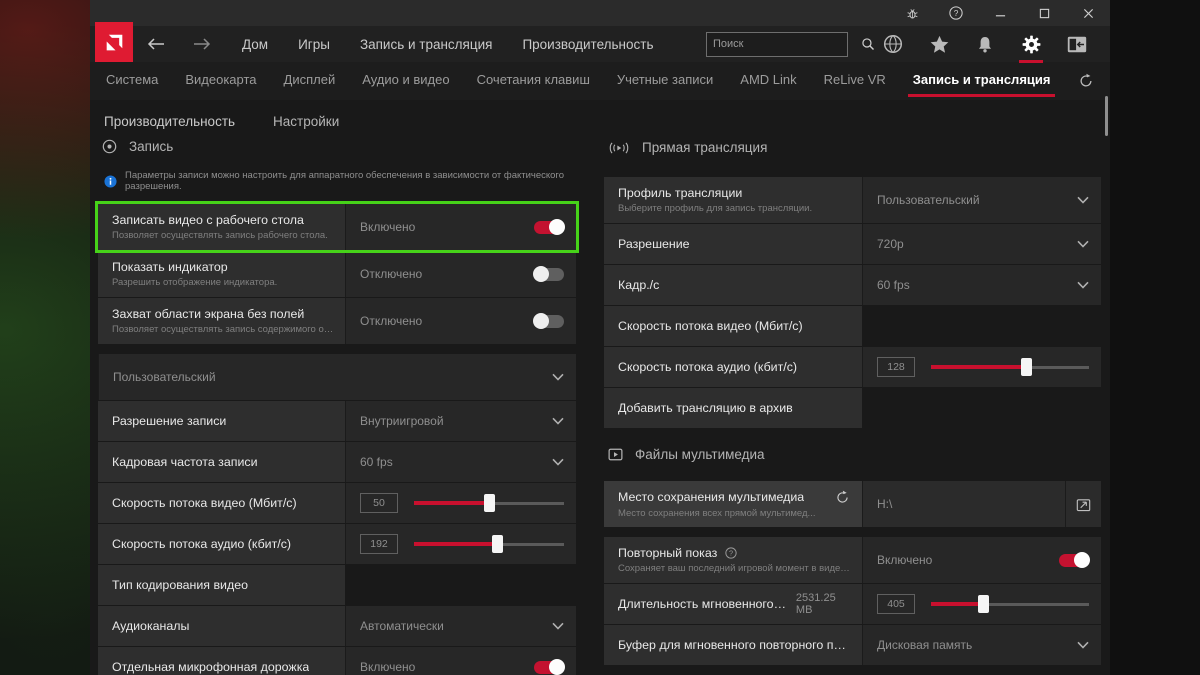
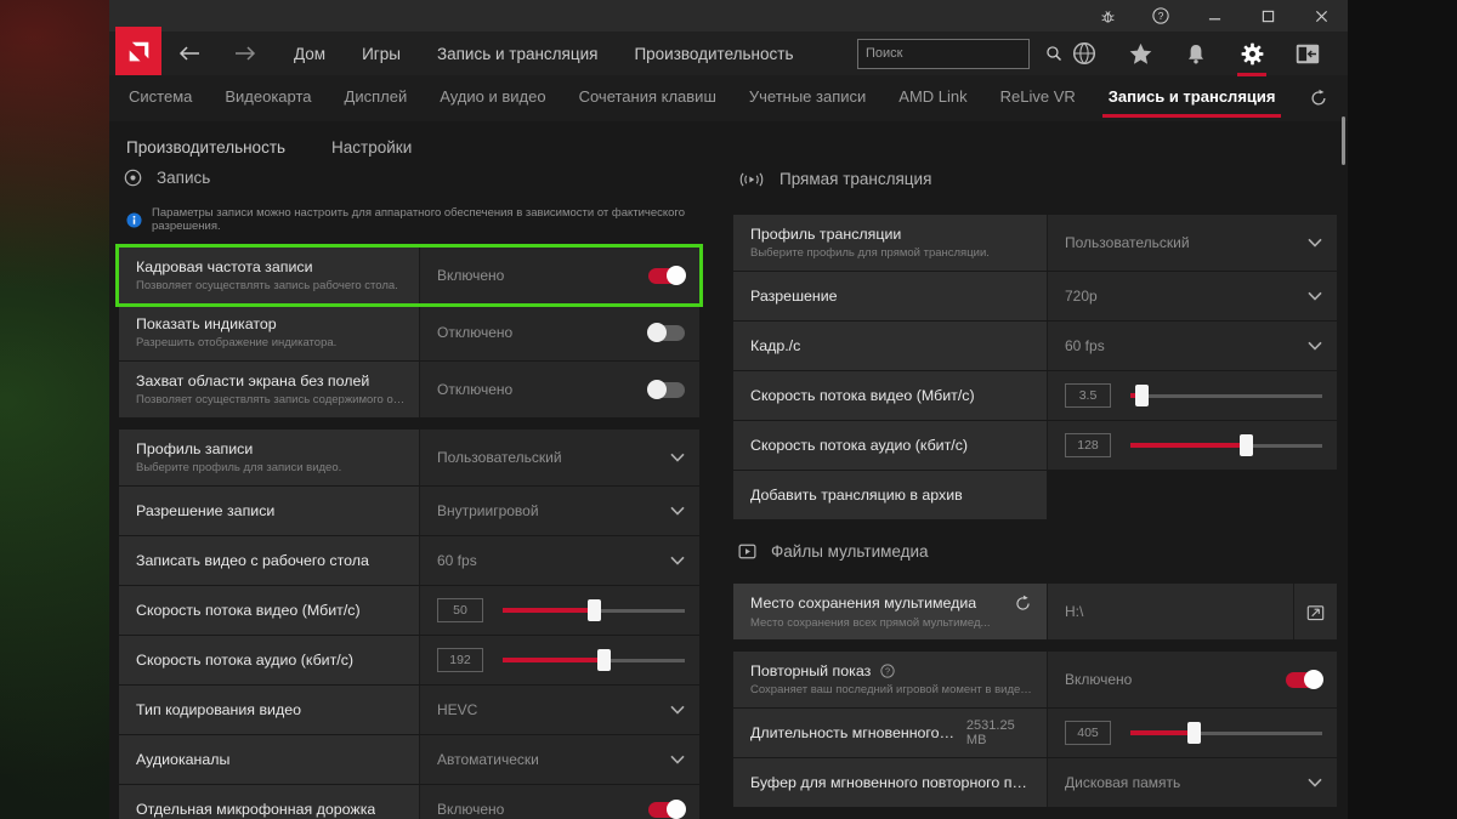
  ?
  Дом
  Игры
  Запись и трансляция
  Производительность
  Поиск
  Система
  Видеокарта
  Дисплей
  Аудио и видео
  Сочетания клавиш
  Учетные записи
  AMD Link
  ReLive VR
  Запись и трансляция
  Производительность
  Настройки
  Запись
  Параметры записи можно настроить для аппаратного обеспечения в зависимости от фактического разрешения.
- Записать видео с рабочего стола
+ Кадровая частота записи
  Позволяет осуществлять запись рабочего стола.
  Включено
  Показать индикатор
  Разрешить отображение индикатора.
  Отключено
  Захват области экрана без полей
  Позволяет осуществлять запись содержимого око
  Отключено
+ Профиль записи
+ Выберите профиль для записи видео.
  Пользовательский
  Разрешение записи
  Внутриигровой
- Кадровая частота записи
+ Записать видео с рабочего стола
  60 fps
  Скорость потока видео (Мбит/с)
  50
  Скорость потока аудио (кбит/с)
  192
  Тип кодирования видео
+ HEVC
  Аудиоканалы
  Автоматически
  Отдельная микрофонная дорожка
  Включено
  Прямая трансляция
  Профиль трансляции
- Выберите профиль для запись трансляции.
+ Выберите профиль для прямой трансляции.
  Пользовательский
  Разрешение
  720p
  Кадр./с
  60 fps
  Скорость потока видео (Мбит/с)
+ 3.5
  Скорость потока аудио (кбит/с)
  128
  Добавить трансляцию в архив
  Файлы мультимедиа
  Место сохранения мультимедиа
  Место сохранения всех прямой мультимед...
  H:\
  Повторный показ
  ?
  Сохраняет ваш последний игровой момент в видеоф
  Включено
  Длительность мгновенного по
  2531.25 MB
  405
  Буфер для мгновенного повторного пока
  Дисковая память
